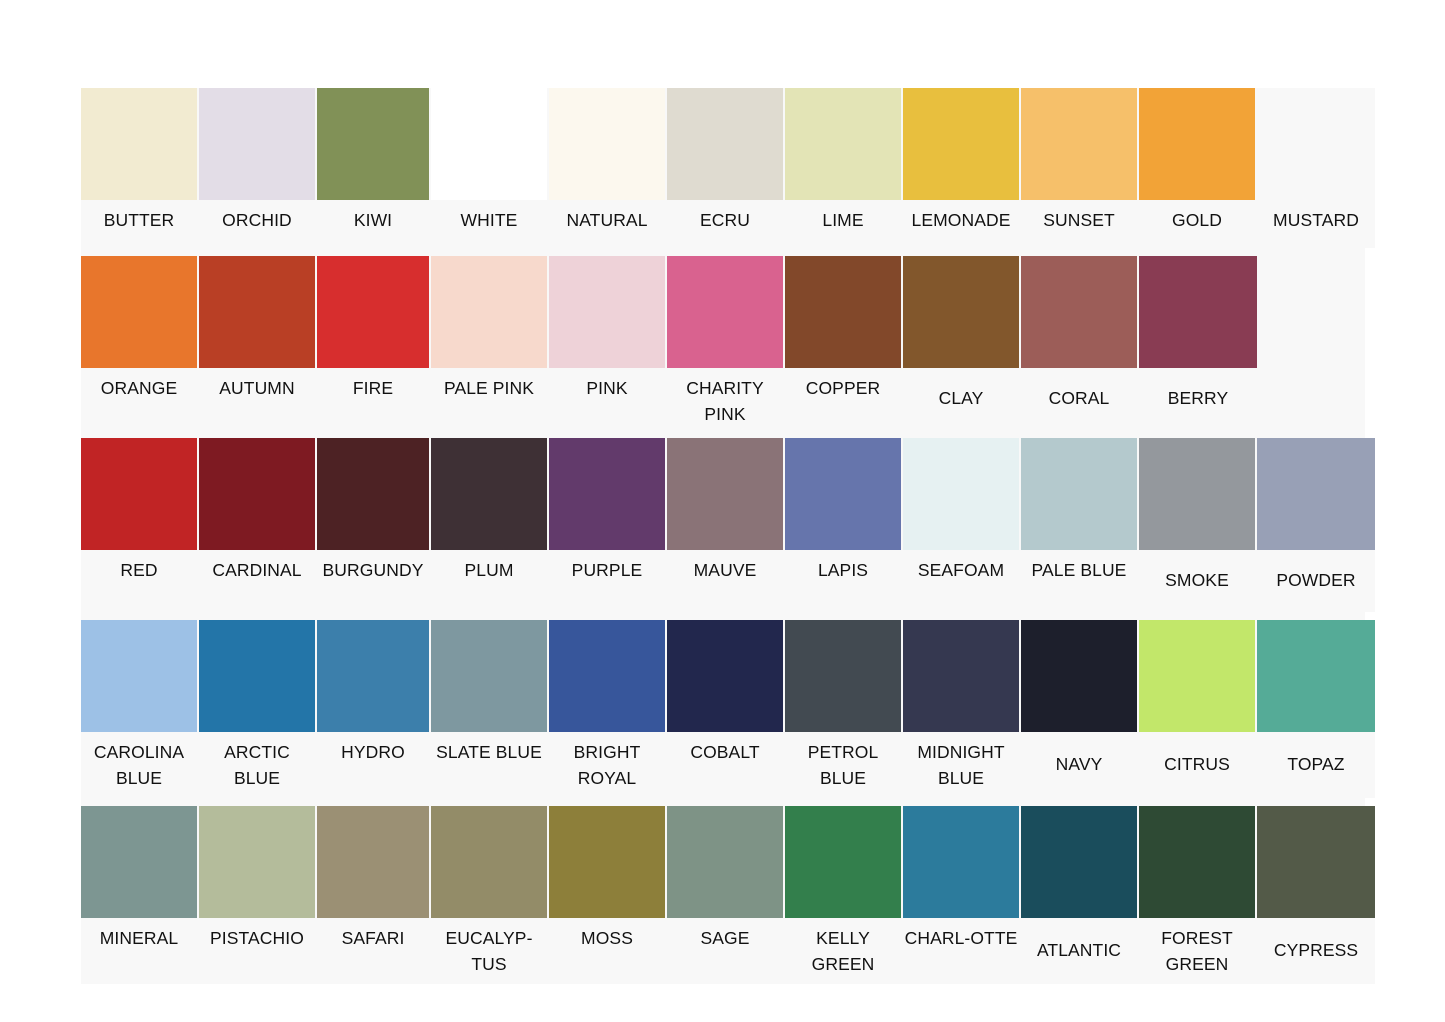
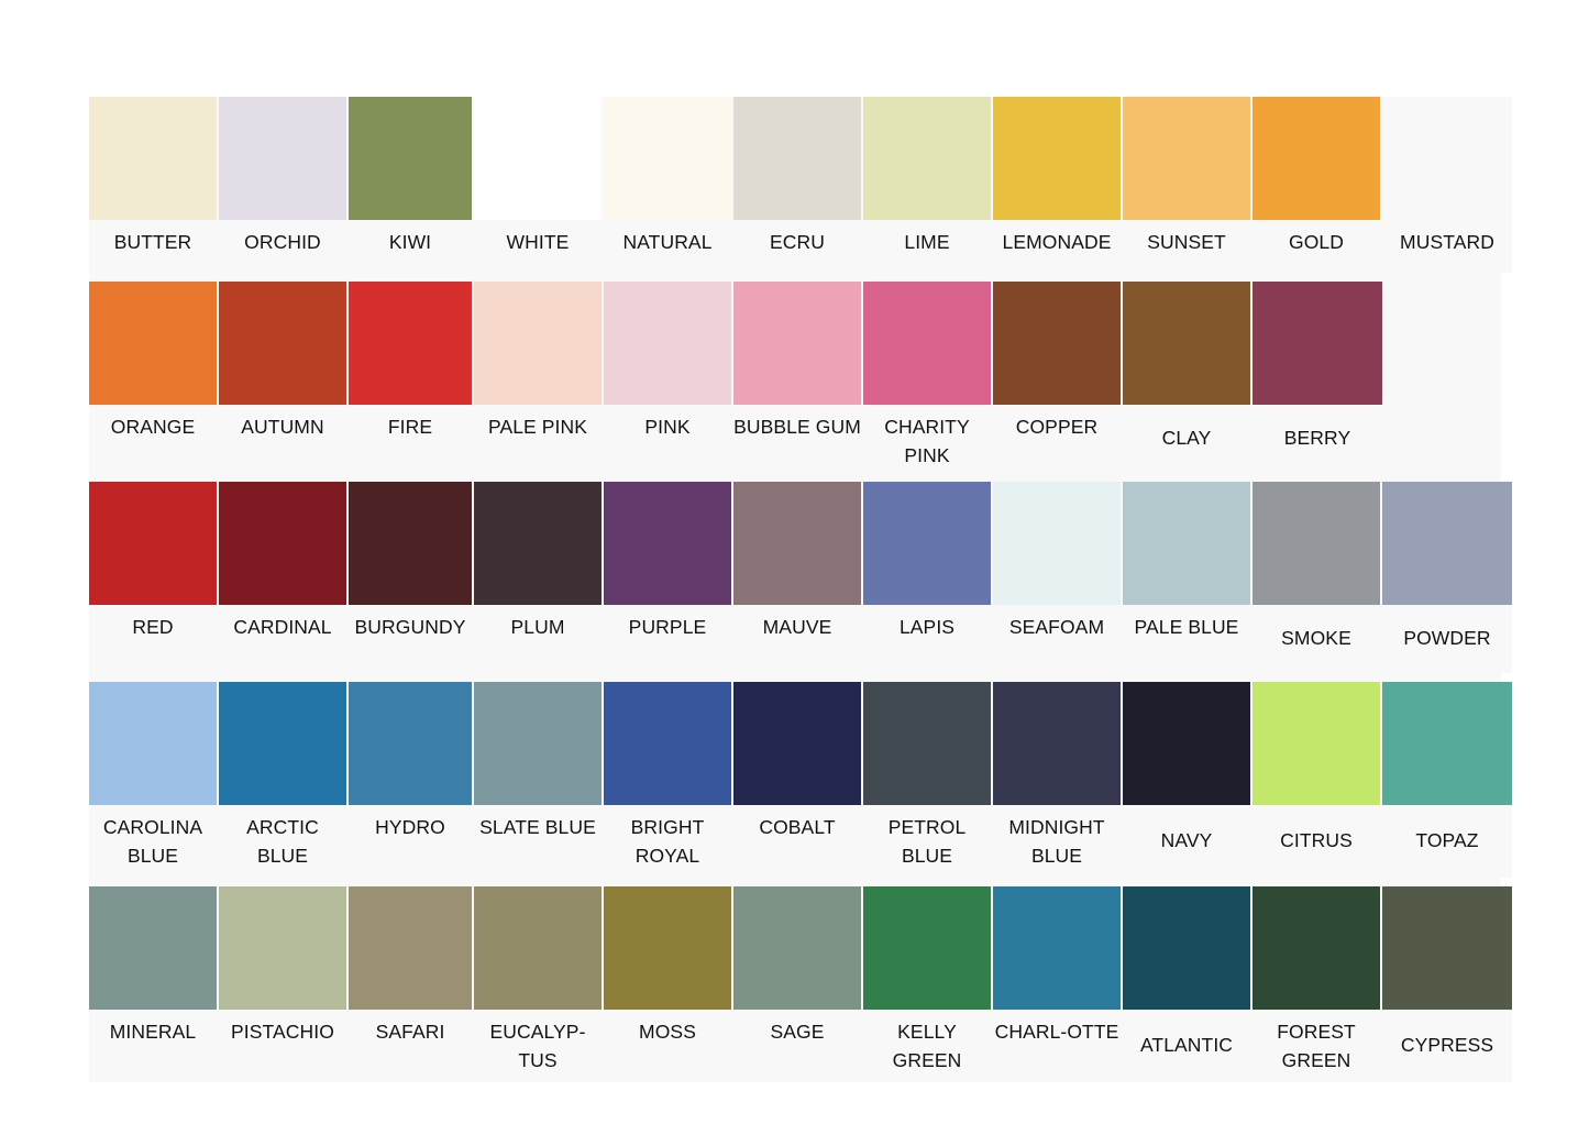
  BUTTER
  ORCHID
  KIWI
  WHITE
  NATURAL
  ECRU
  LIME
  LEMONADE
  SUNSET
  GOLD
  MUSTARD
  ORANGE
  AUTUMN
  FIRE
  PALE PINK
  PINK
+ BUBBLE GUM
  CHARITY PINK
  COPPER
  CLAY
- CORAL
  BERRY
  RED
  CARDINAL
  BURGUNDY
  PLUM
  PURPLE
  MAUVE
  LAPIS
  SEAFOAM
  PALE BLUE
  SMOKE
  POWDER
  CAROLINA BLUE
  ARCTIC BLUE
  HYDRO
  SLATE BLUE
  BRIGHT ROYAL
  COBALT
  PETROL BLUE
  MIDNIGHT BLUE
  NAVY
  CITRUS
  TOPAZ
  MINERAL
  PISTACHIO
  SAFARI
  EUCALYP-TUS
  MOSS
  SAGE
  KELLY GREEN
  CHARL-OTTE
  ATLANTIC
  FOREST GREEN
  CYPRESS
